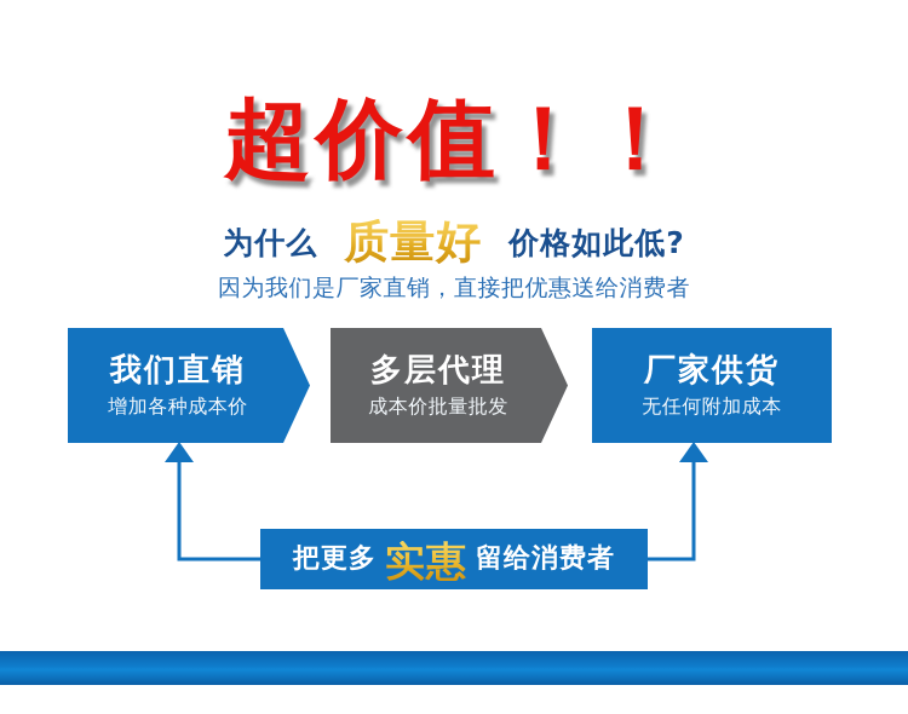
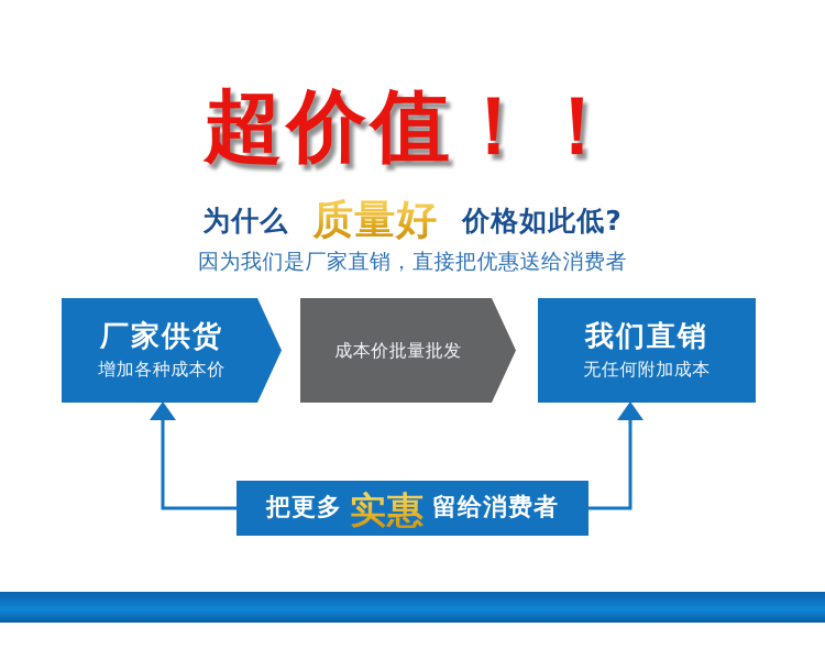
  超价值！！
  为什么
  质量好
  价格如此低?
  因为我们是厂家直销，直接把优惠送给消费者
- 我们直销
+ 厂家供货
  增加各种成本价
- 多层代理
  成本价批量批发
- 厂家供货
+ 我们直销
  无任何附加成本
  把更多
  实惠
  留给消费者
